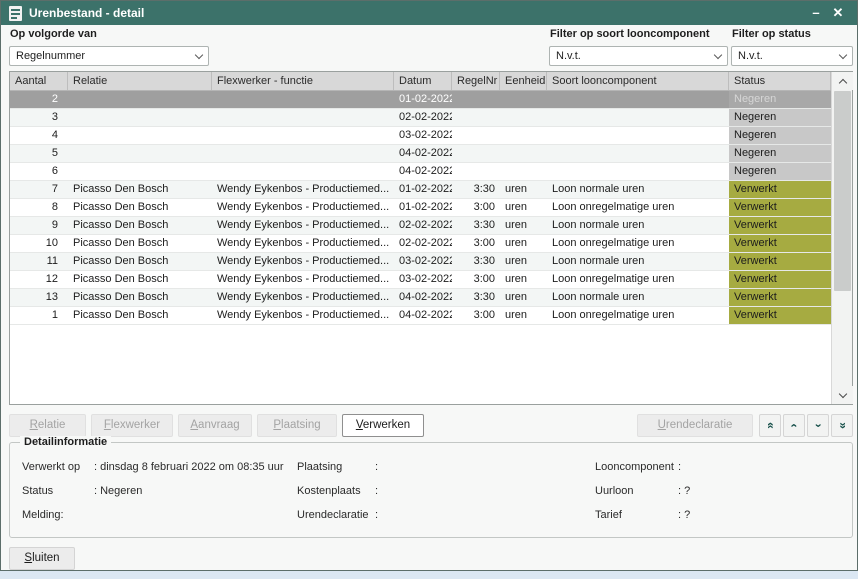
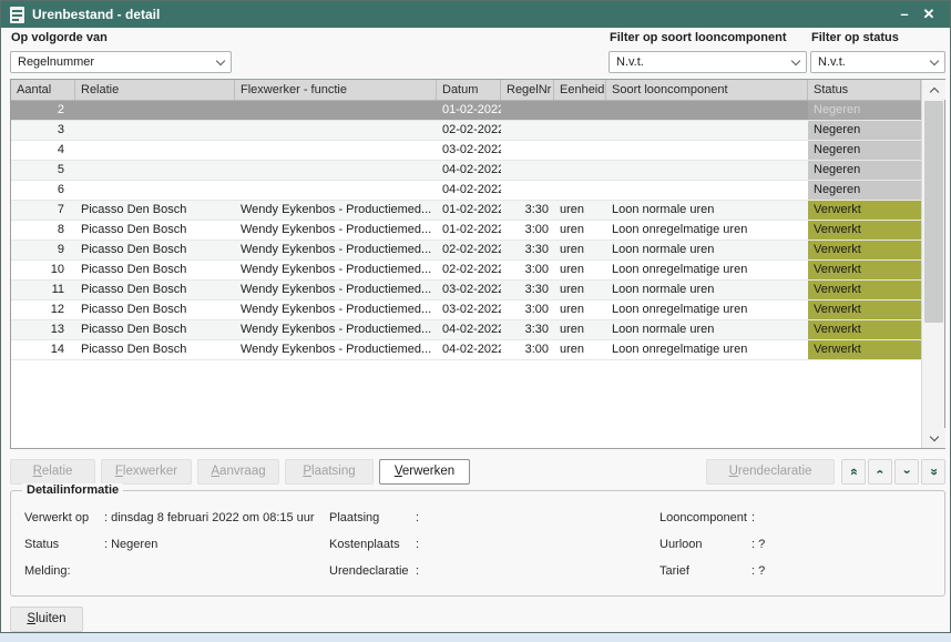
  Urenbestand - detail
  –
  ✕
  Op volgorde van
  Regelnummer
  Filter op soort looncomponent
  N.v.t.
  Filter op status
  N.v.t.
  Aantal
  Relatie
  Flexwerker - functie
  Datum
  RegelNr
  Eenheid
  Soort looncomponent
  Status
  2
  01-02-202
  Negeren
  3
  02-02-202
  Negeren
  4
  03-02-202
  Negeren
  5
  04-02-202
  Negeren
  6
  04-02-202
  Negeren
  7
  Picasso Den Bosch
  Wendy Eykenbos - Productiemed...
  01-02-202
  3:30
  uren
  Loon normale uren
  Verwerkt
  8
  Picasso Den Bosch
  Wendy Eykenbos - Productiemed...
  01-02-202
  3:00
  uren
  Loon onregelmatige uren
  Verwerkt
  9
  Picasso Den Bosch
  Wendy Eykenbos - Productiemed...
  02-02-202
  3:30
  uren
  Loon normale uren
  Verwerkt
  10
  Picasso Den Bosch
  Wendy Eykenbos - Productiemed...
  02-02-202
  3:00
  uren
  Loon onregelmatige uren
  Verwerkt
  11
  Picasso Den Bosch
  Wendy Eykenbos - Productiemed...
  03-02-202
  3:30
  uren
  Loon normale uren
  Verwerkt
  12
  Picasso Den Bosch
  Wendy Eykenbos - Productiemed...
  03-02-202
  3:00
  uren
  Loon onregelmatige uren
  Verwerkt
  13
  Picasso Den Bosch
  Wendy Eykenbos - Productiemed...
  04-02-202
  3:30
  uren
  Loon normale uren
  Verwerkt
- 1
+ 14
  Picasso Den Bosch
  Wendy Eykenbos - Productiemed...
  04-02-202
  3:00
  uren
  Loon onregelmatige uren
  Verwerkt
  Relatie
  Flexwerker
  Aanvraag
  Plaatsing
  Verwerken
  Urendeclaratie
  Detailinformatie
  Verwerkt op
- : dinsdag 8 februari 2022 om 08:35 uur
+ : dinsdag 8 februari 2022 om 08:15 uur
  Status
  : Negeren
  Melding:
  Plaatsing
  :
  Kostenplaats
  :
  Urendeclaratie
  :
  Looncomponent
  :
  Uurloon
  : ?
  Tarief
  : ?
  Sluiten
